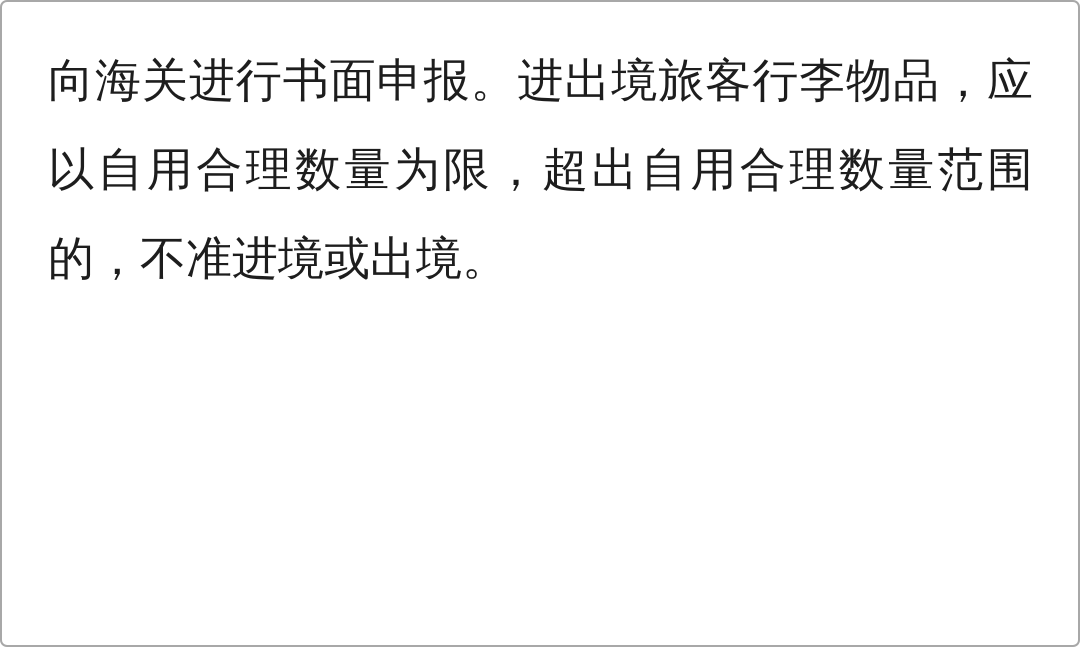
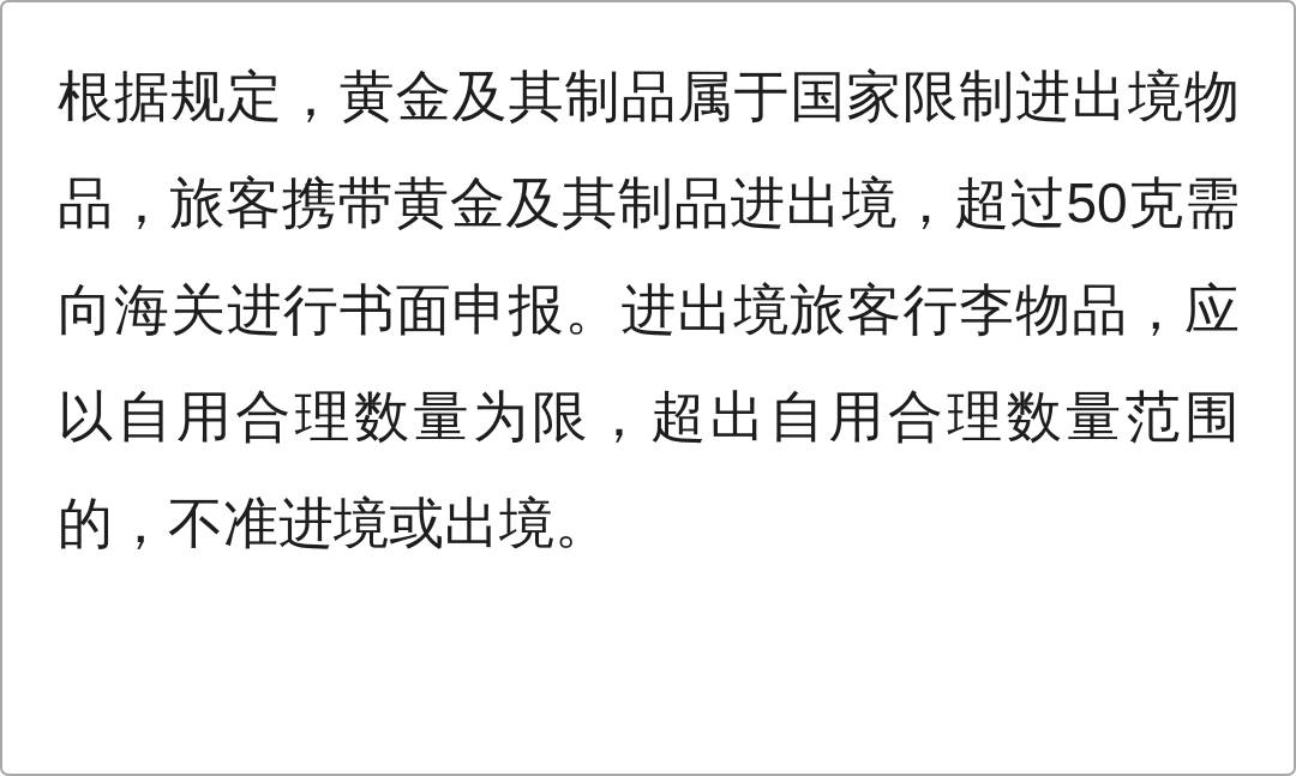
+ 根据规定，黄金及其制品属于国家限制进出境物
+ 品，旅客携带黄金及其制品进出境，超过50克需
  向海关进行书面申报。进出境旅客行李物品，应
  以自用合理数量为限，超出自用合理数量范围
  的，不准进境或出境。
